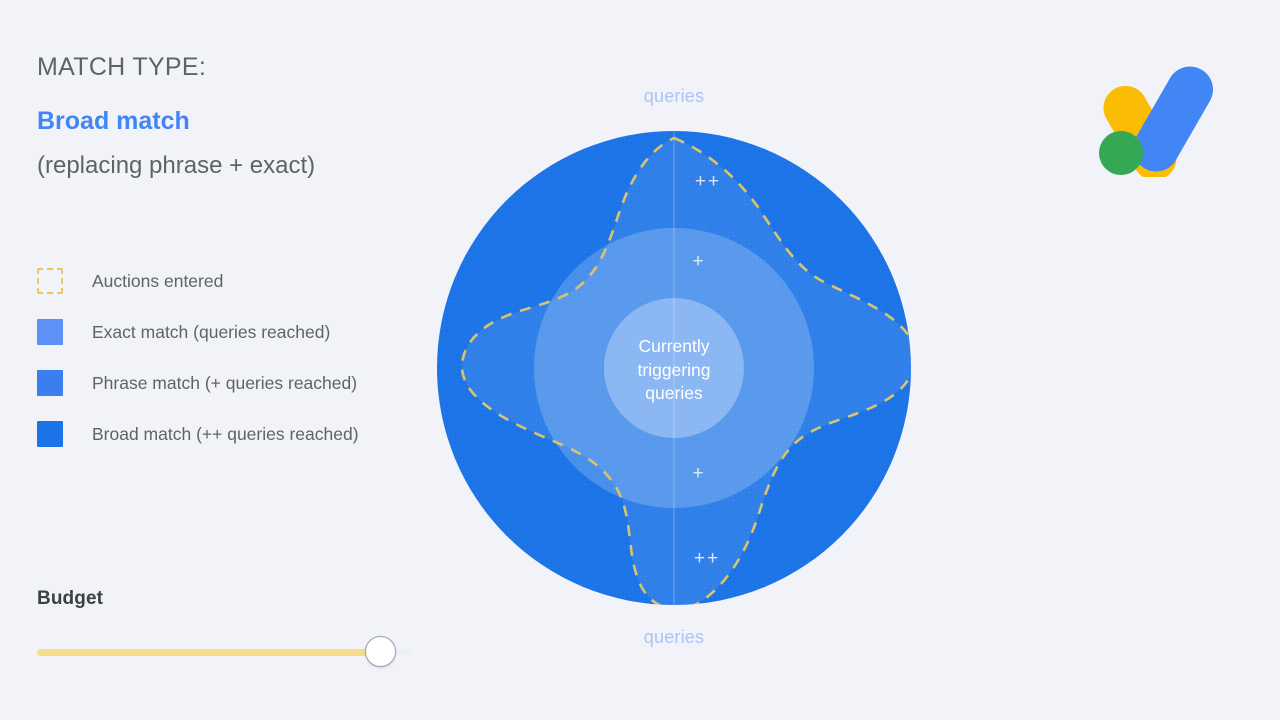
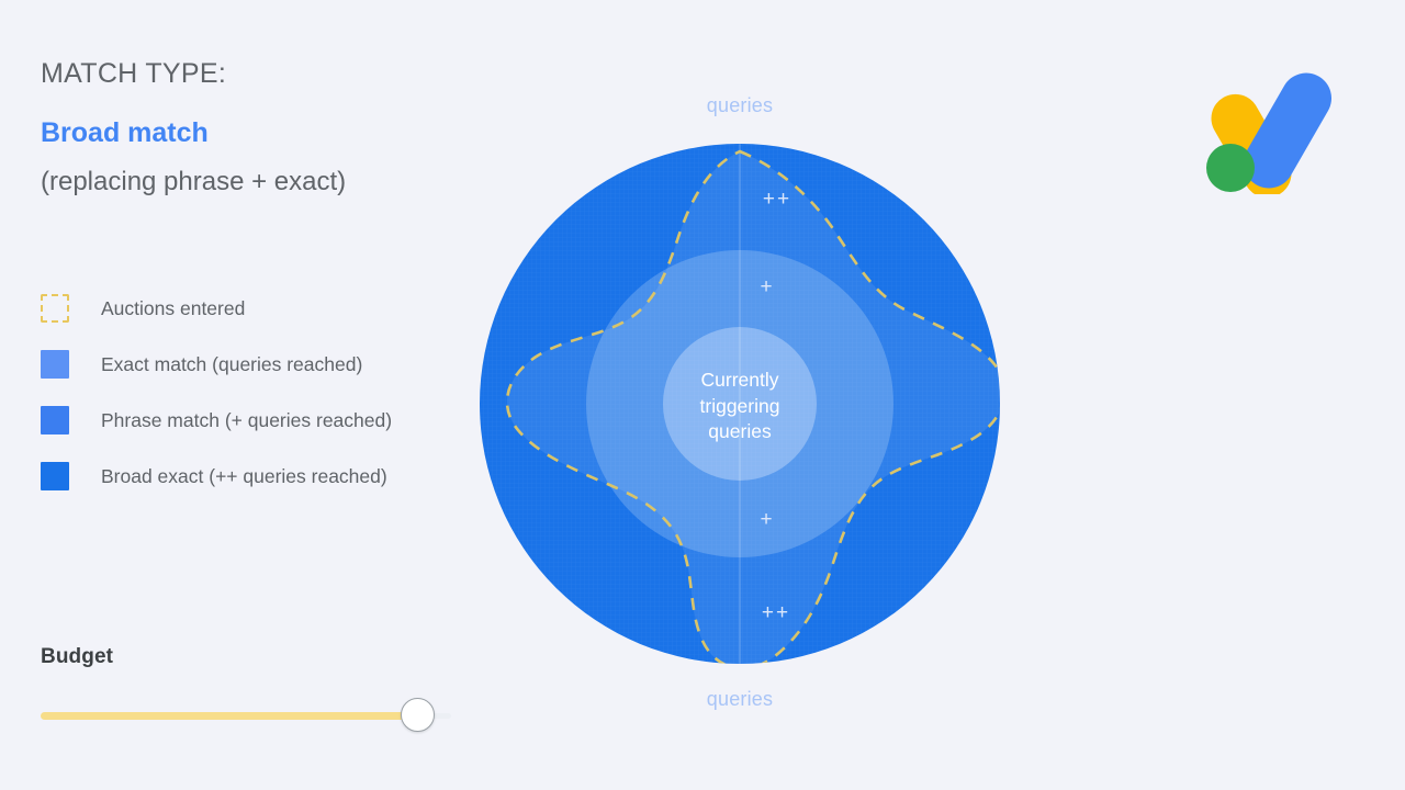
  MATCH TYPE:
  Broad match
  (replacing phrase + exact)
  Auctions entered
  Exact match (queries reached)
  Phrase match (+ queries reached)
- Broad match (++ queries reached)
+ Broad exact (++ queries reached)
  Budget
  queries
  queries
  ++
  +
  +
  ++
  Currently
  triggering
  queries
